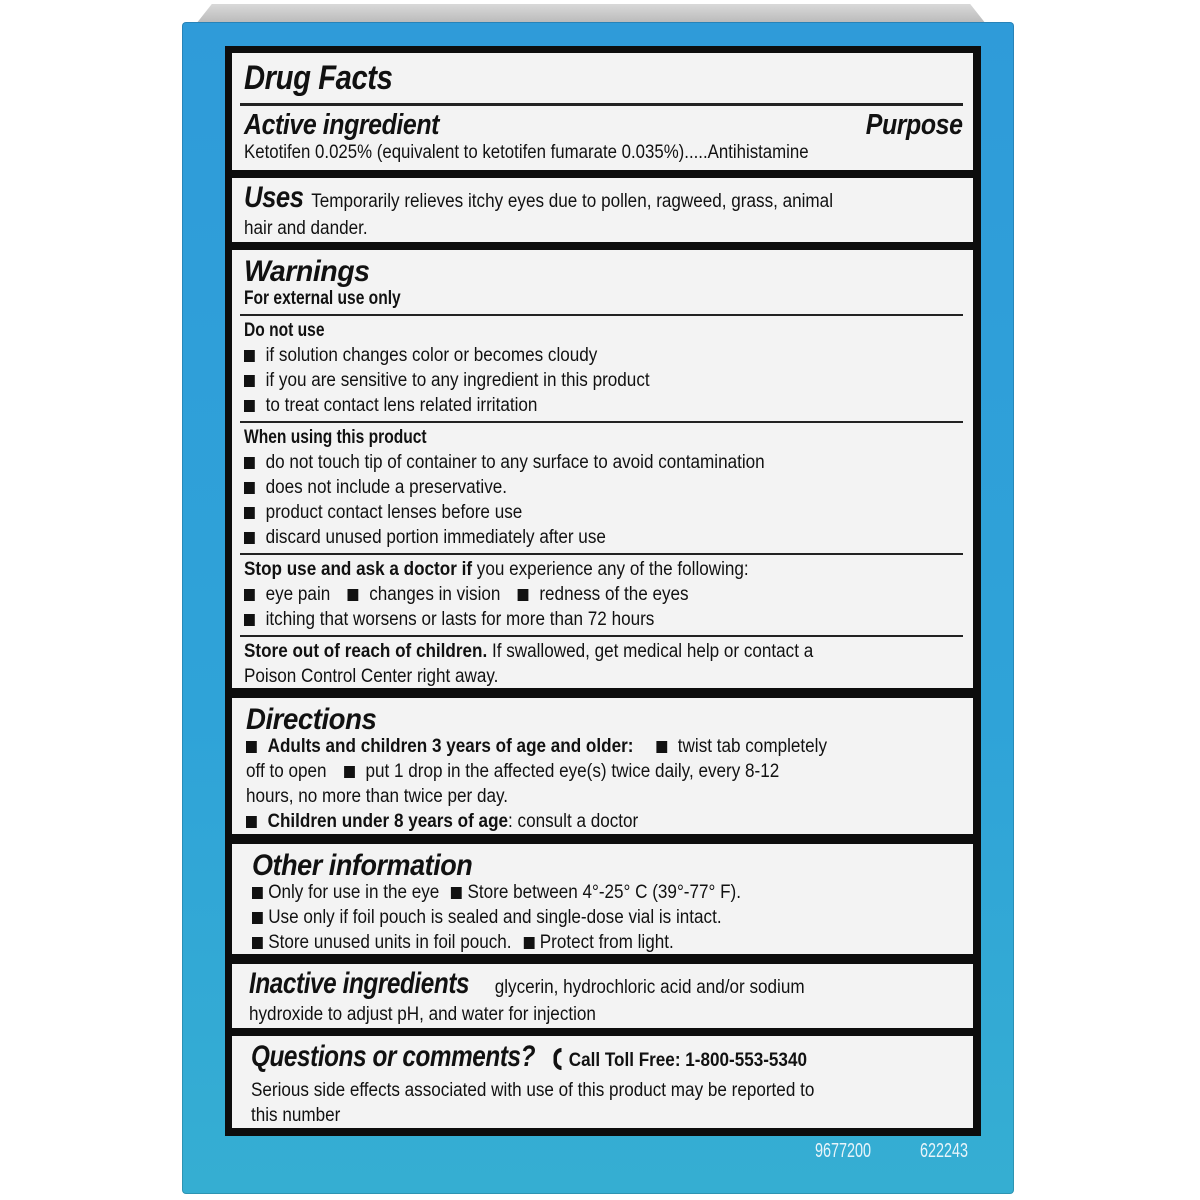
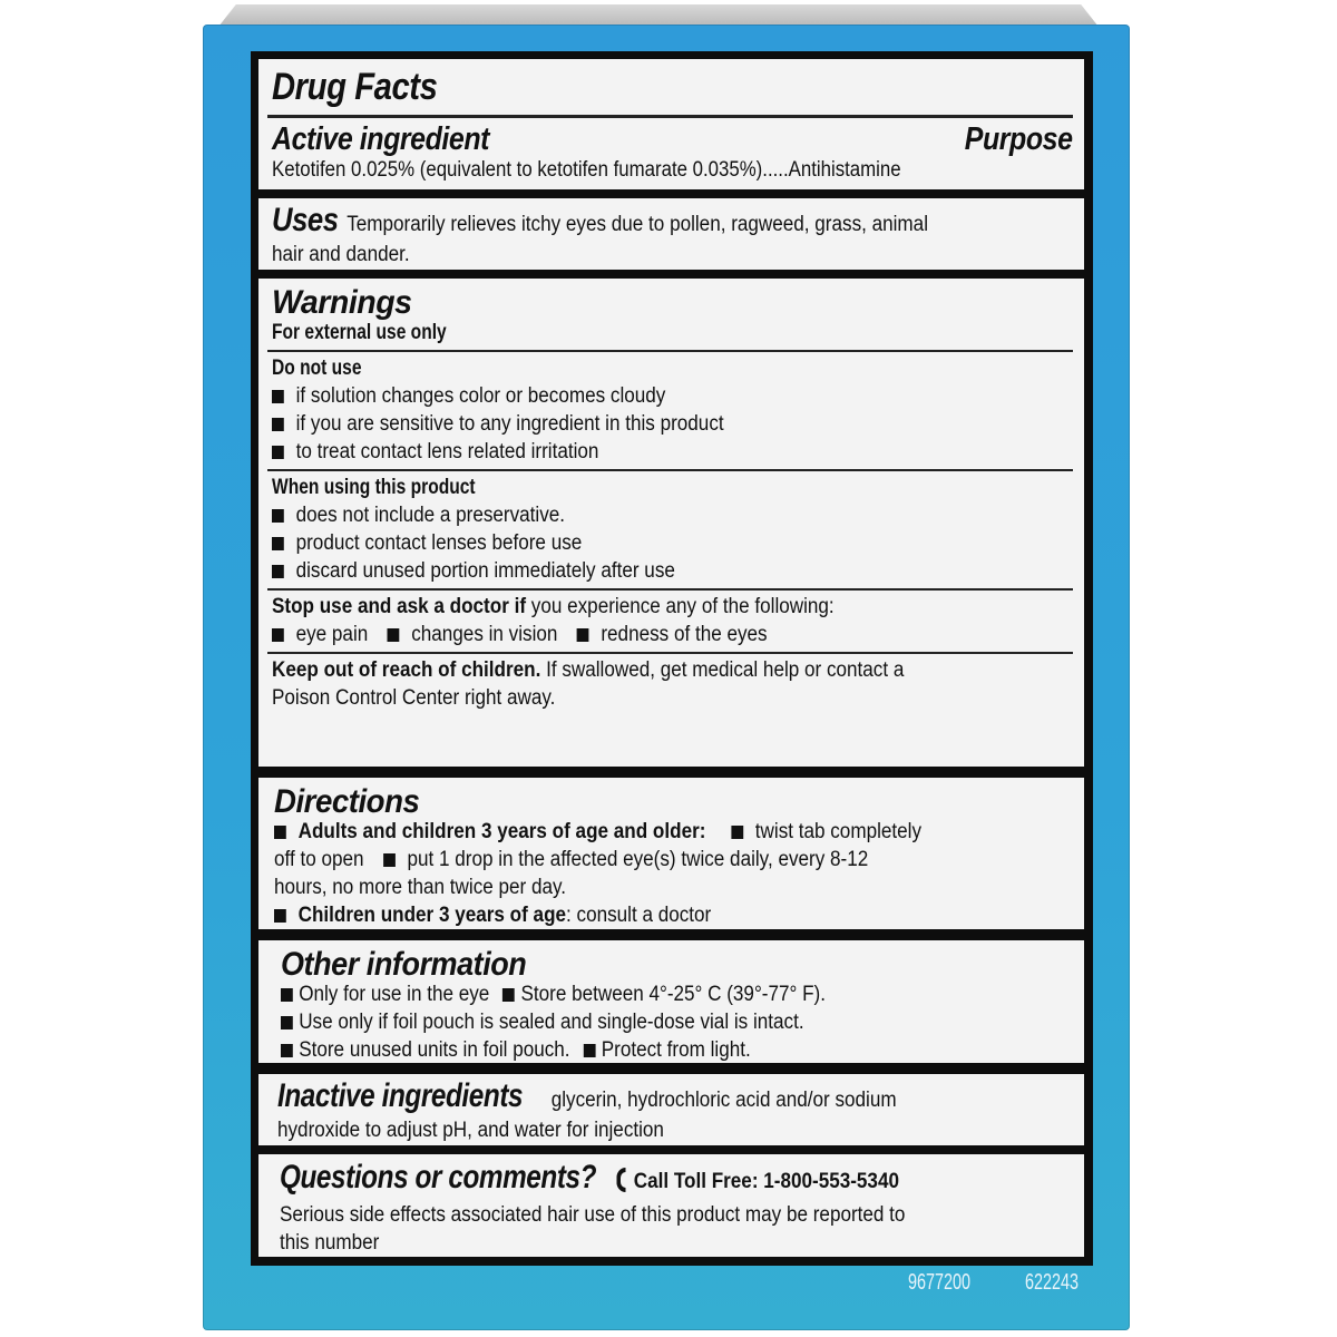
  Drug Facts
  Active ingredient
  Purpose
  Ketotifen 0.025% (equivalent to ketotifen fumarate 0.035%).....Antihistamine
  Uses Temporarily relieves itchy eyes due to pollen, ragweed, grass, animal
  hair and dander.
  Warnings
  For external use only
  Do not use
  if solution changes color or becomes cloudy
  if you are sensitive to any ingredient in this product
  to treat contact lens related irritation
  When using this product
- do not touch tip of container to any surface to avoid contamination
  does not include a preservative.
  product contact lenses before use
  discard unused portion immediately after use
  Stop use and ask a doctor if you experience any of the following:
  eye pain changes in vision redness of the eyes
- itching that worsens or lasts for more than 72 hours
- Store out of reach of children. If swallowed, get medical help or contact a
+ Keep out of reach of children. If swallowed, get medical help or contact a
  Poison Control Center right away.
  Directions
  Adults and children 3 years of age and older: twist tab completely
  off to open put 1 drop in the affected eye(s) twice daily, every 8-12
  hours, no more than twice per day.
- Children under 8 years of age: consult a doctor
+ Children under 3 years of age: consult a doctor
  Other information
  Only for use in the eye Store between 4°-25° C (39°-77° F).
  Use only if foil pouch is sealed and single-dose vial is intact.
  Store unused units in foil pouch. Protect from light.
  Inactive ingredients glycerin, hydrochloric acid and/or sodium
  hydroxide to adjust pH, and water for injection
  Questions or comments? Call Toll Free: 1-800-553-5340
- Serious side effects associated with use of this product may be reported to
+ Serious side effects associated hair use of this product may be reported to
  this number
  9677200
  622243
